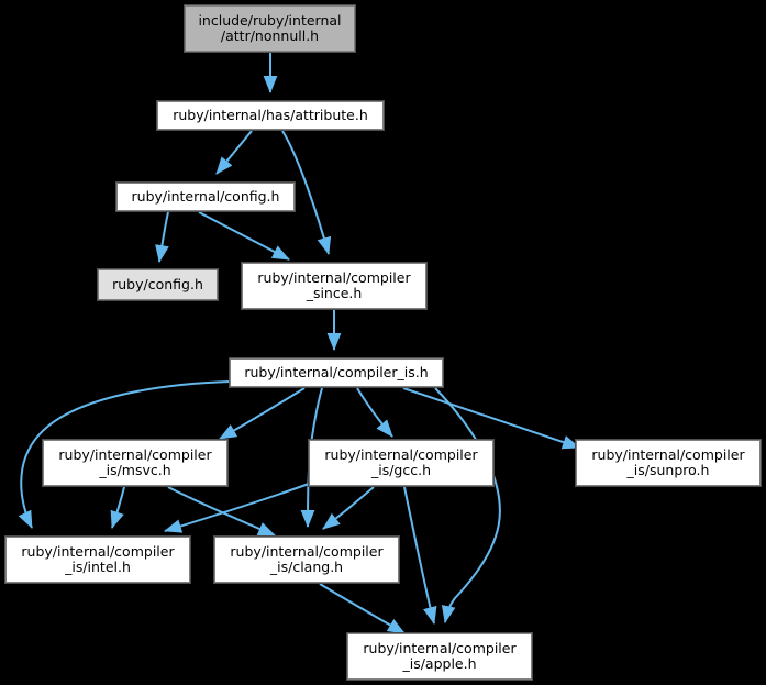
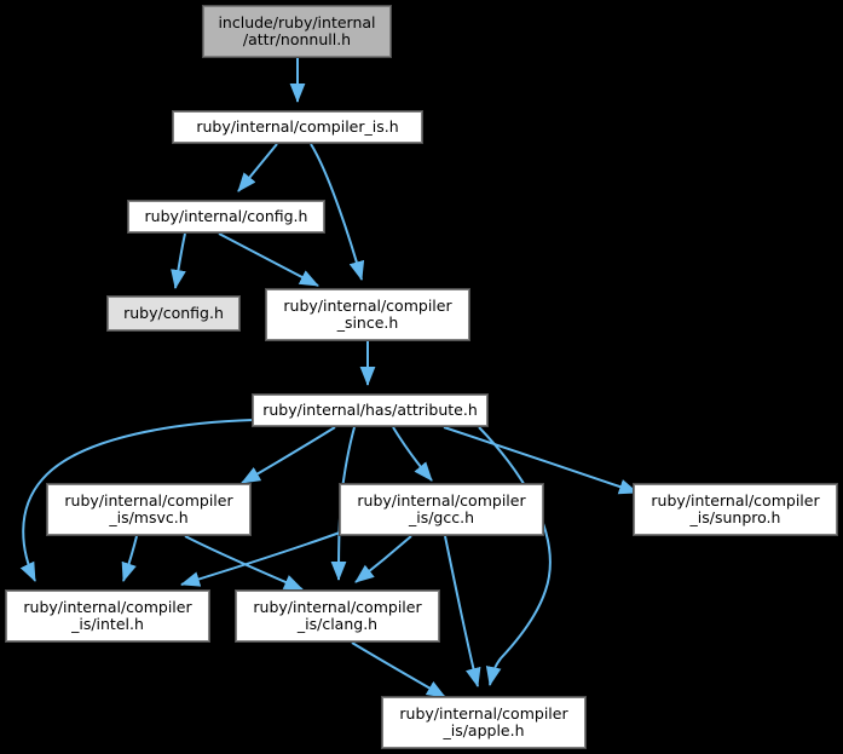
  include/ruby/internal
  /attr/nonnull.h
- ruby/internal/has/attribute.h
+ ruby/internal/compiler_is.h
  ruby/internal/config.h
  ruby/config.h
  ruby/internal/compiler
  _since.h
- ruby/internal/compiler_is.h
+ ruby/internal/has/attribute.h
  ruby/internal/compiler
  _is/msvc.h
  ruby/internal/compiler
  _is/gcc.h
  ruby/internal/compiler
  _is/sunpro.h
  ruby/internal/compiler
  _is/intel.h
  ruby/internal/compiler
  _is/clang.h
  ruby/internal/compiler
  _is/apple.h
